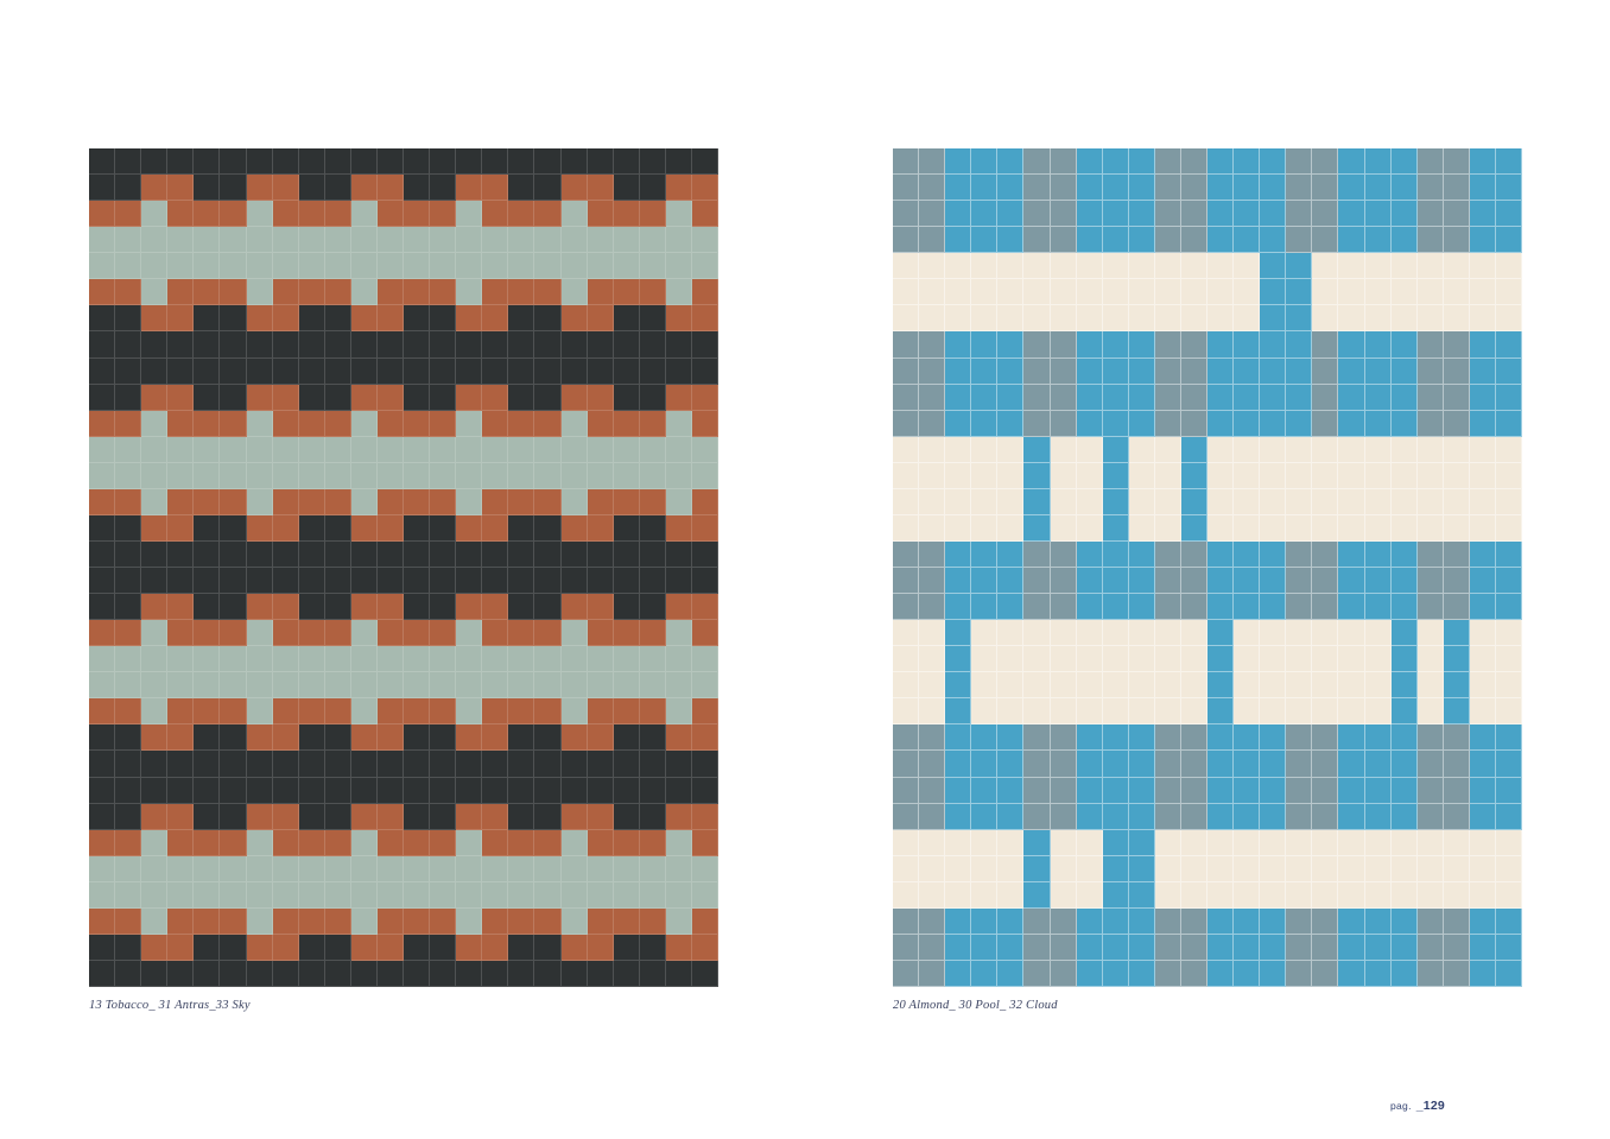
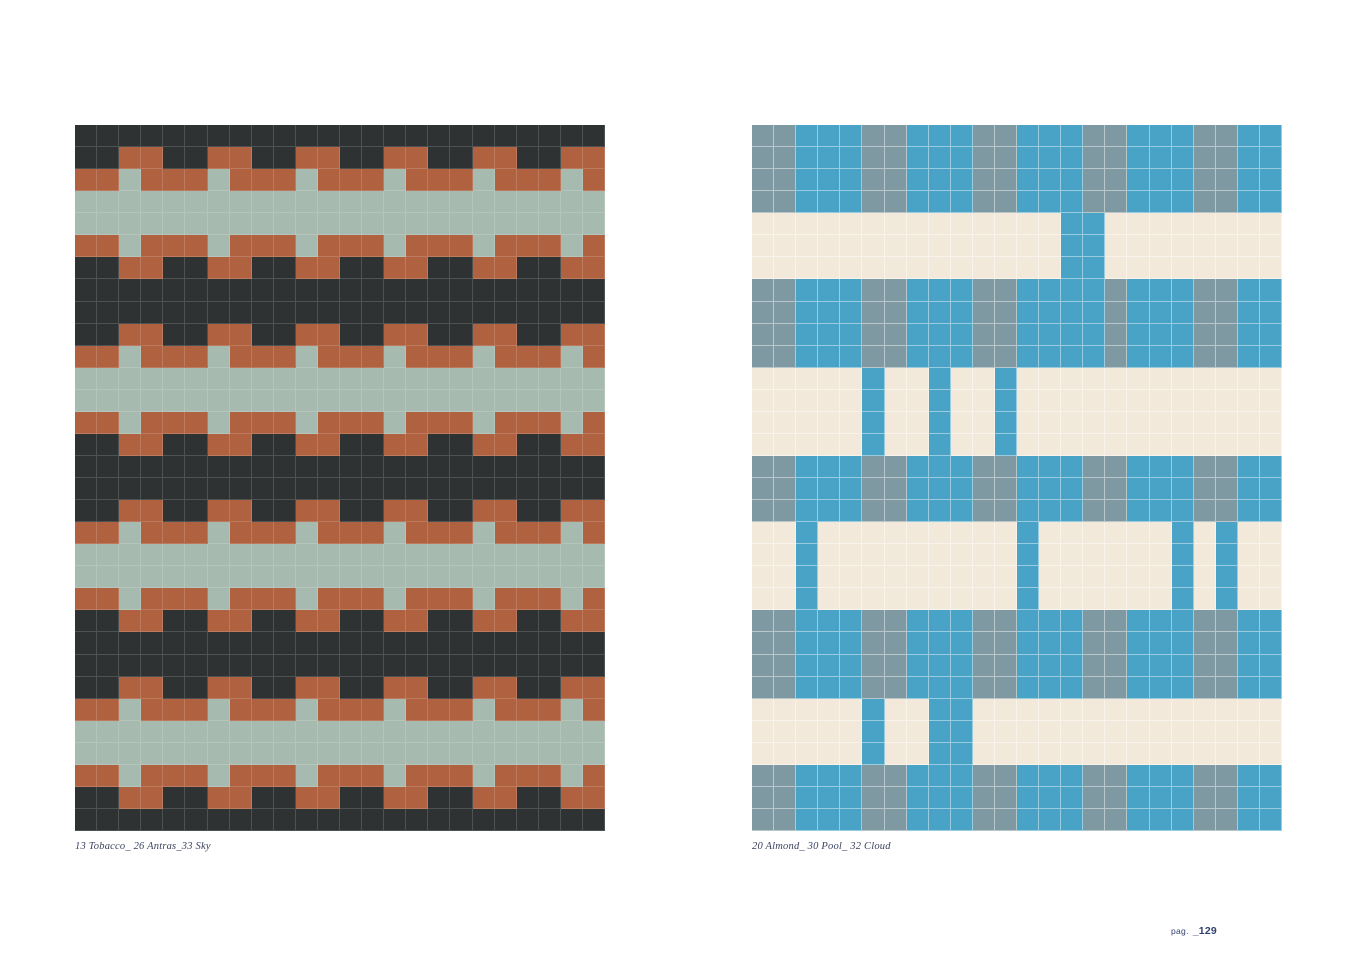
- 13 Tobacco_ 31 Antras_33 Sky
+ 13 Tobacco_ 26 Antras_33 Sky
  20 Almond_ 30 Pool_ 32 Cloud
  pag. _129
